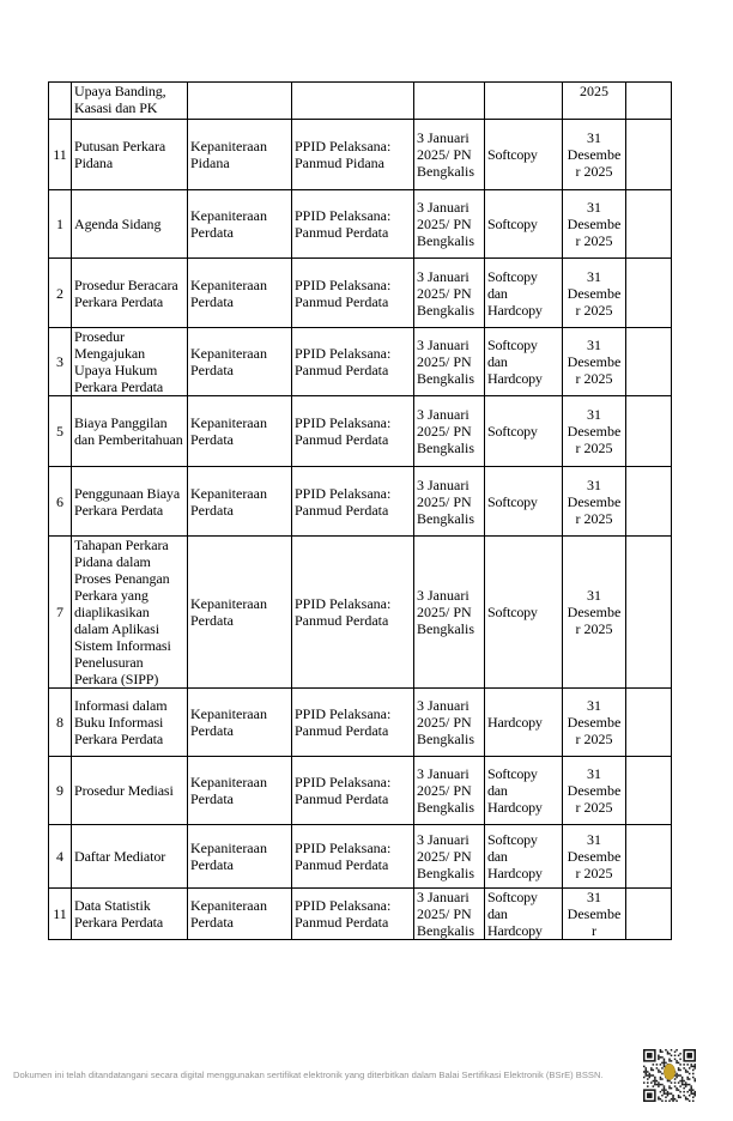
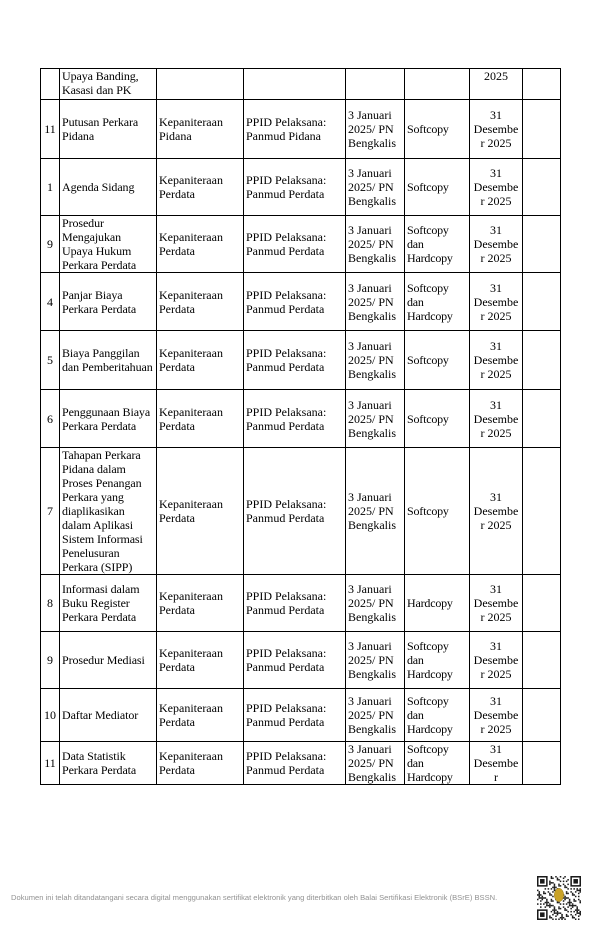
  	Upaya Banding, Kasasi dan PK					2025
  11	Putusan Perkara Pidana	Kepaniteraan Pidana	PPID Pelaksana: Panmud Pidana	3 Januari 2025/ PN Bengkalis	Softcopy	31 Desember 2025
  1	Agenda Sidang	Kepaniteraan Perdata	PPID Pelaksana: Panmud Perdata	3 Januari 2025/ PN Bengkalis	Softcopy	31 Desember 2025
- 2	Prosedur Beracara Perkara Perdata	Kepaniteraan Perdata	PPID Pelaksana: Panmud Perdata	3 Januari 2025/ PN Bengkalis	Softcopy dan Hardcopy	31 Desember 2025
- 3	Prosedur Mengajukan Upaya Hukum Perkara Perdata	Kepaniteraan Perdata	PPID Pelaksana: Panmud Perdata	3 Januari 2025/ PN Bengkalis	Softcopy dan Hardcopy	31 Desember 2025
+ 9	Prosedur Mengajukan Upaya Hukum Perkara Perdata	Kepaniteraan Perdata	PPID Pelaksana: Panmud Perdata	3 Januari 2025/ PN Bengkalis	Softcopy dan Hardcopy	31 Desember 2025
+ 4	Panjar Biaya Perkara Perdata	Kepaniteraan Perdata	PPID Pelaksana: Panmud Perdata	3 Januari 2025/ PN Bengkalis	Softcopy dan Hardcopy	31 Desember 2025
  5	Biaya Panggilan dan Pemberitahuan	Kepaniteraan Perdata	PPID Pelaksana: Panmud Perdata	3 Januari 2025/ PN Bengkalis	Softcopy	31 Desember 2025
  6	Penggunaan Biaya Perkara Perdata	Kepaniteraan Perdata	PPID Pelaksana: Panmud Perdata	3 Januari 2025/ PN Bengkalis	Softcopy	31 Desember 2025
  7	Tahapan Perkara Pidana dalam Proses Penangan Perkara yang diaplikasikan dalam Aplikasi Sistem Informasi Penelusuran Perkara (SIPP)	Kepaniteraan Perdata	PPID Pelaksana: Panmud Perdata	3 Januari 2025/ PN Bengkalis	Softcopy	31 Desember 2025
- 8	Informasi dalam Buku Informasi Perkara Perdata	Kepaniteraan Perdata	PPID Pelaksana: Panmud Perdata	3 Januari 2025/ PN Bengkalis	Hardcopy	31 Desember 2025
+ 8	Informasi dalam Buku Register Perkara Perdata	Kepaniteraan Perdata	PPID Pelaksana: Panmud Perdata	3 Januari 2025/ PN Bengkalis	Hardcopy	31 Desember 2025
  9	Prosedur Mediasi	Kepaniteraan Perdata	PPID Pelaksana: Panmud Perdata	3 Januari 2025/ PN Bengkalis	Softcopy dan Hardcopy	31 Desember 2025
- 4	Daftar Mediator	Kepaniteraan Perdata	PPID Pelaksana: Panmud Perdata	3 Januari 2025/ PN Bengkalis	Softcopy dan Hardcopy	31 Desember 2025
+ 10	Daftar Mediator	Kepaniteraan Perdata	PPID Pelaksana: Panmud Perdata	3 Januari 2025/ PN Bengkalis	Softcopy dan Hardcopy	31 Desember 2025
  11	Data Statistik Perkara Perdata	Kepaniteraan Perdata	PPID Pelaksana: Panmud Perdata	3 Januari 2025/ PN Bengkalis	Softcopy dan Hardcopy	31 Desember
- Dokumen ini telah ditandatangani secara digital menggunakan sertifikat elektronik yang diterbitkan dalam Balai Sertifikasi Elektronik (BSrE) BSSN.
+ Dokumen ini telah ditandatangani secara digital menggunakan sertifikat elektronik yang diterbitkan oleh Balai Sertifikasi Elektronik (BSrE) BSSN.
